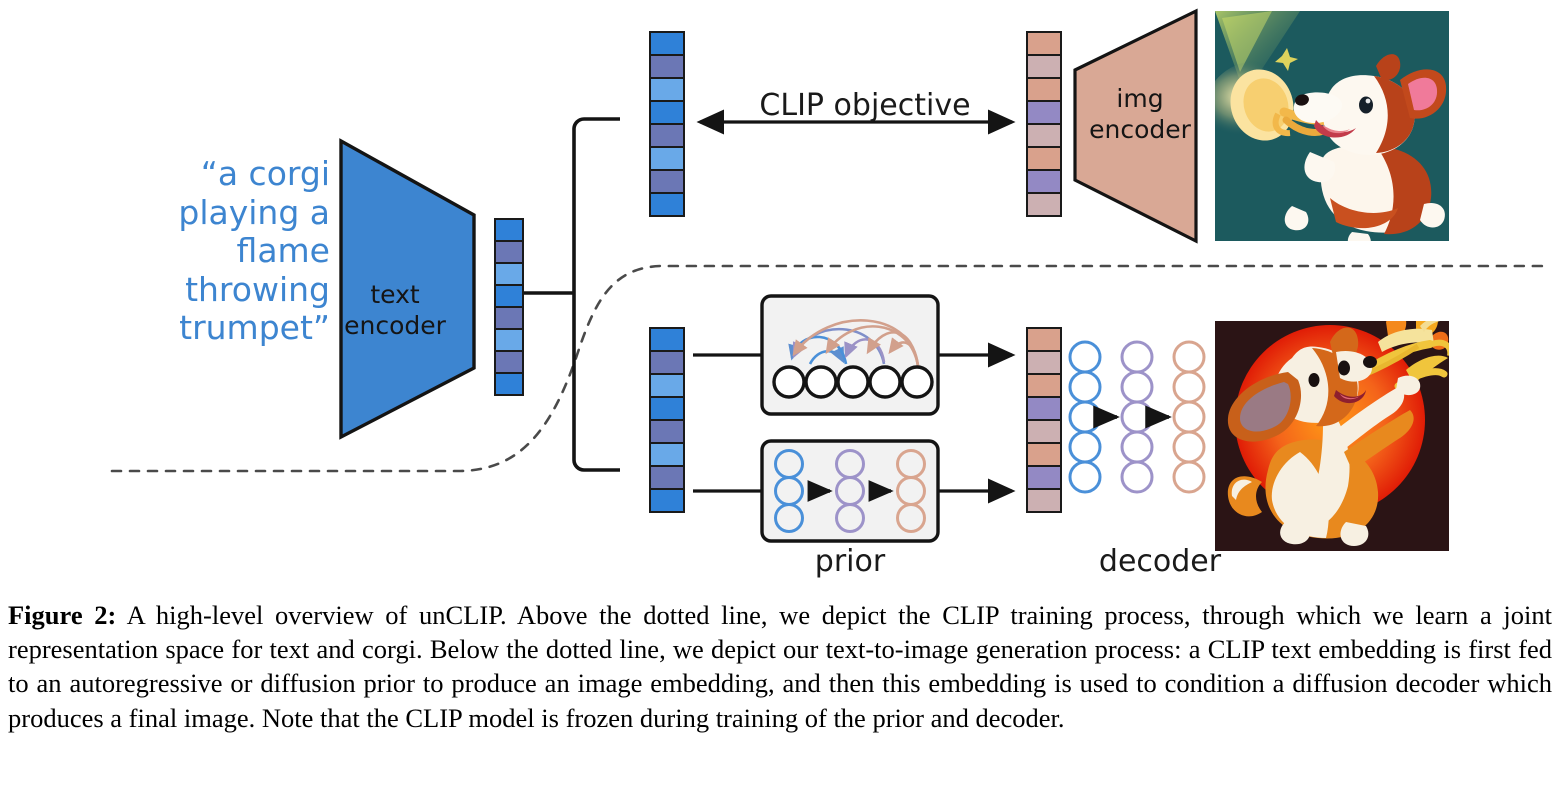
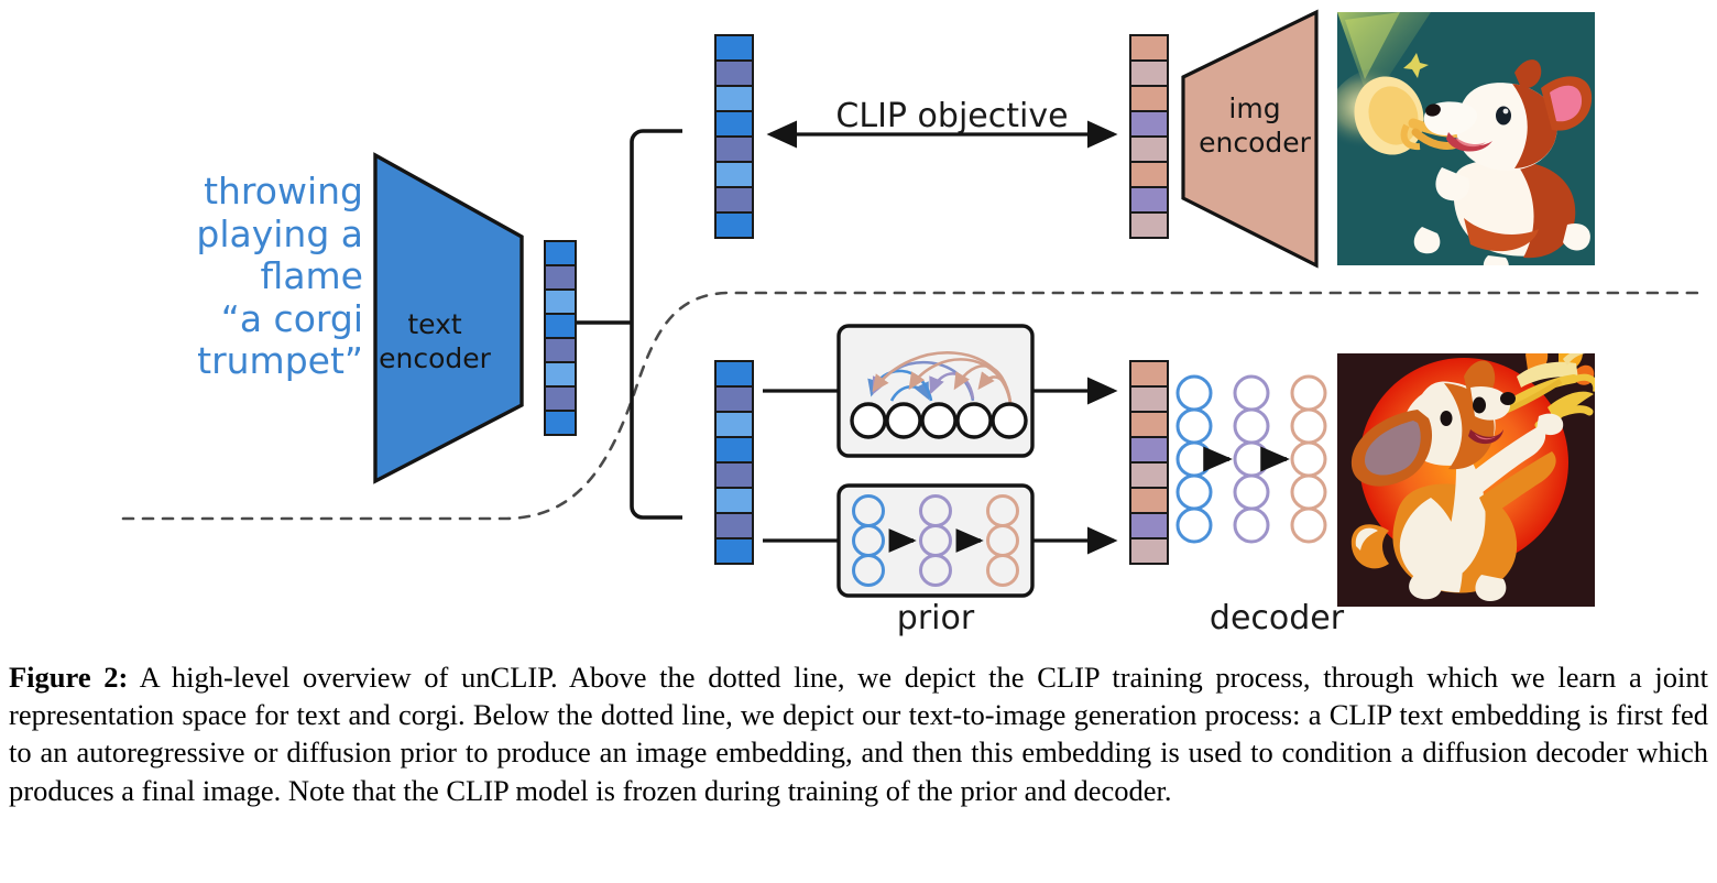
- “a corgi
+ throwing
  playing a
  flame
- throwing
+ “a corgi
  trumpet”
  text
  encoder
  img
  encoder
  CLIP objective
  prior
  decoder
  Figure 2: A high-level overview of unCLIP. Above the dotted line, we depict the CLIP training process, through which we learn a joint representation space for text and corgi. Below the dotted line, we depict our text-to-image generation process: a CLIP text embedding is first fed to an autoregressive or diffusion prior to produce an image embedding, and then this embedding is used to condition a diffusion decoder which produces a final image. Note that the CLIP model is frozen during training of the prior and decoder.
